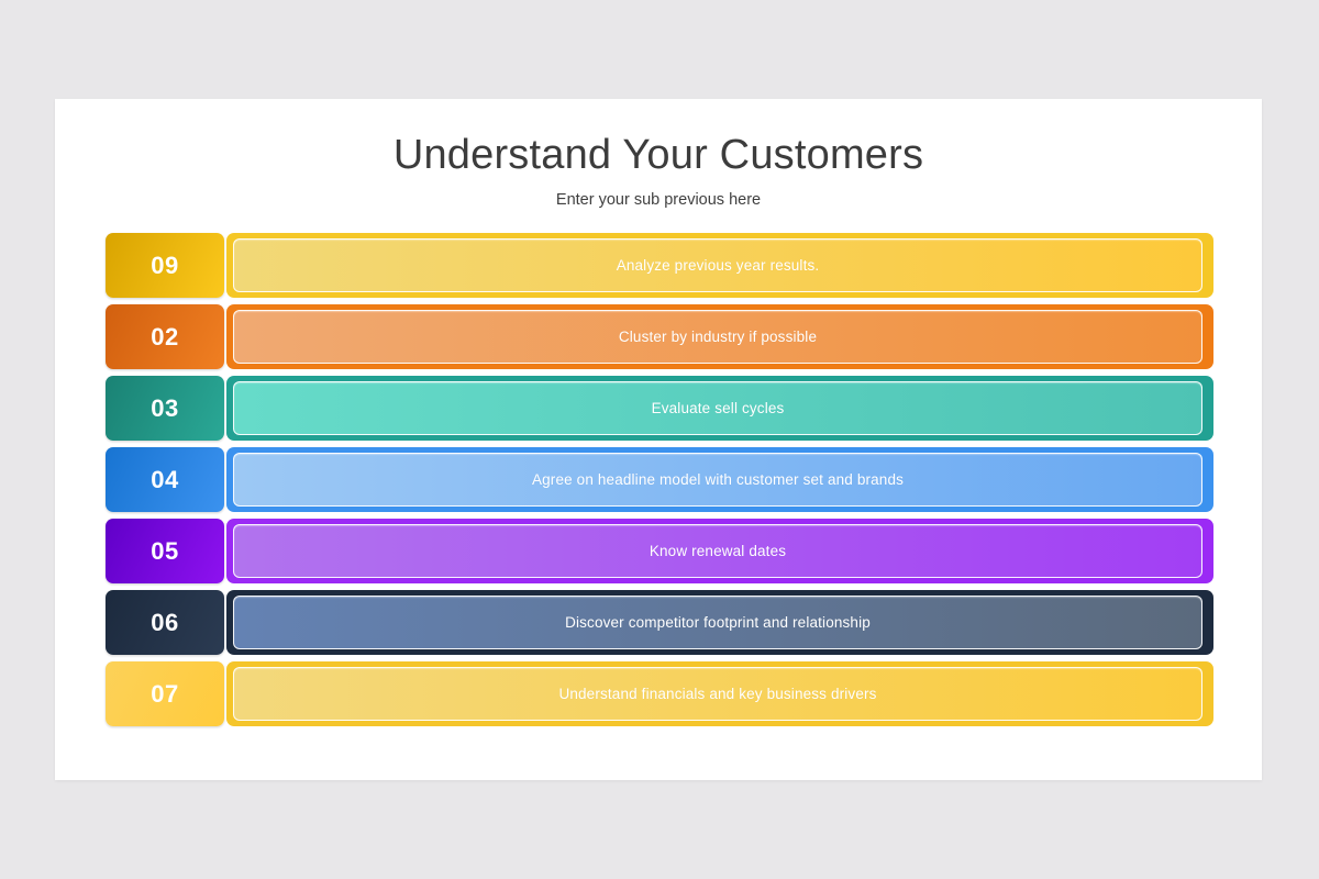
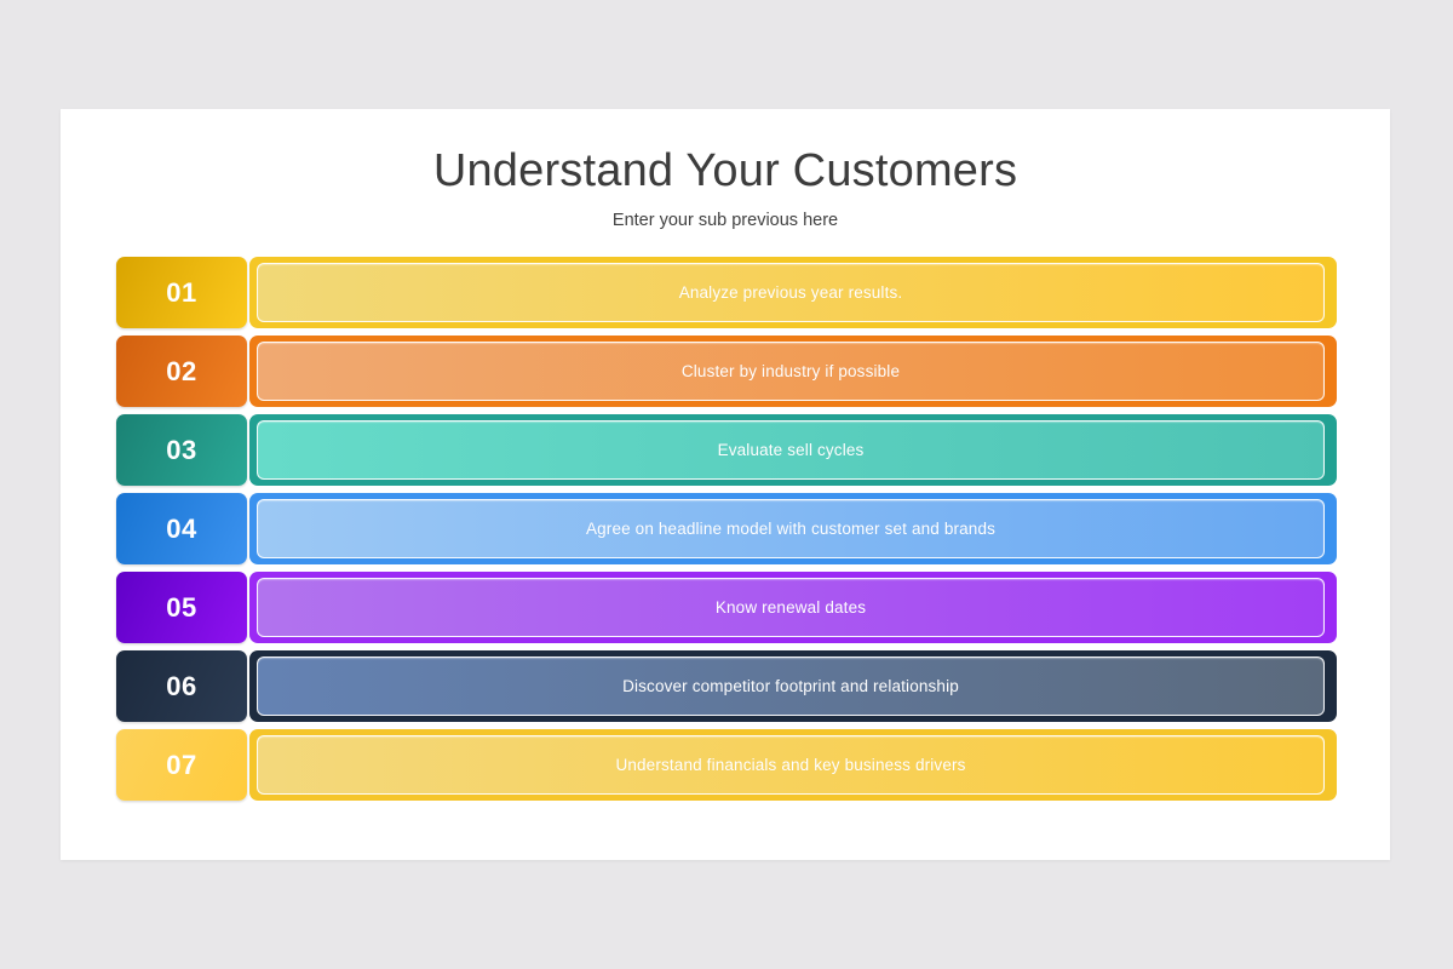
  Understand Your Customers
  Enter your sub previous here
- 09
+ 01
  Analyze previous year results.
  02
  Cluster by industry if possible
  03
  Evaluate sell cycles
  04
  Agree on headline model with customer set and brands
  05
  Know renewal dates
  06
  Discover competitor footprint and relationship
  07
  Understand financials and key business drivers
